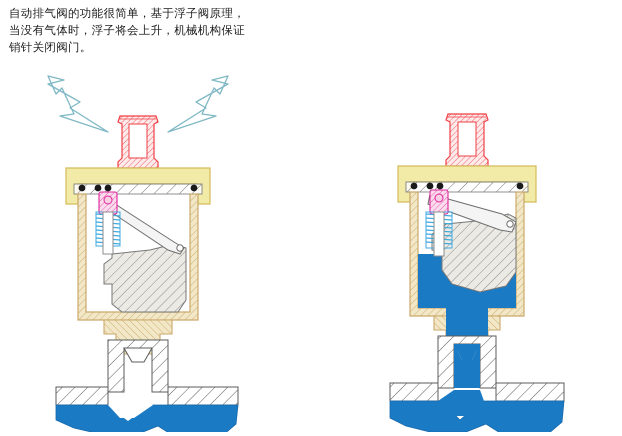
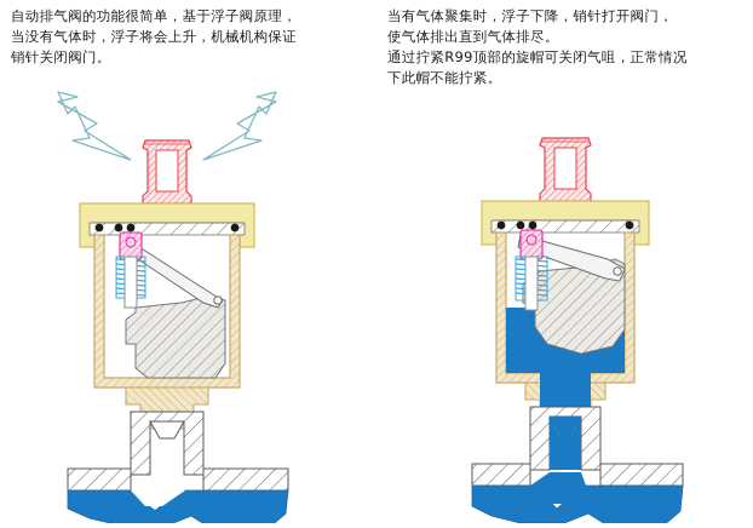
  自动排气阀的功能很简单，基于浮子阀原理，
  当没有气体时，浮子将会上升，机械机构保证
  销针关闭阀门。
+ 当有气体聚集时，浮子下降，销针打开阀门，
+ 使气体排出直到气体排尽。
+ 通过拧紧R99顶部的旋帽可关闭气咀，正常情况
+ 下此帽不能拧紧。
